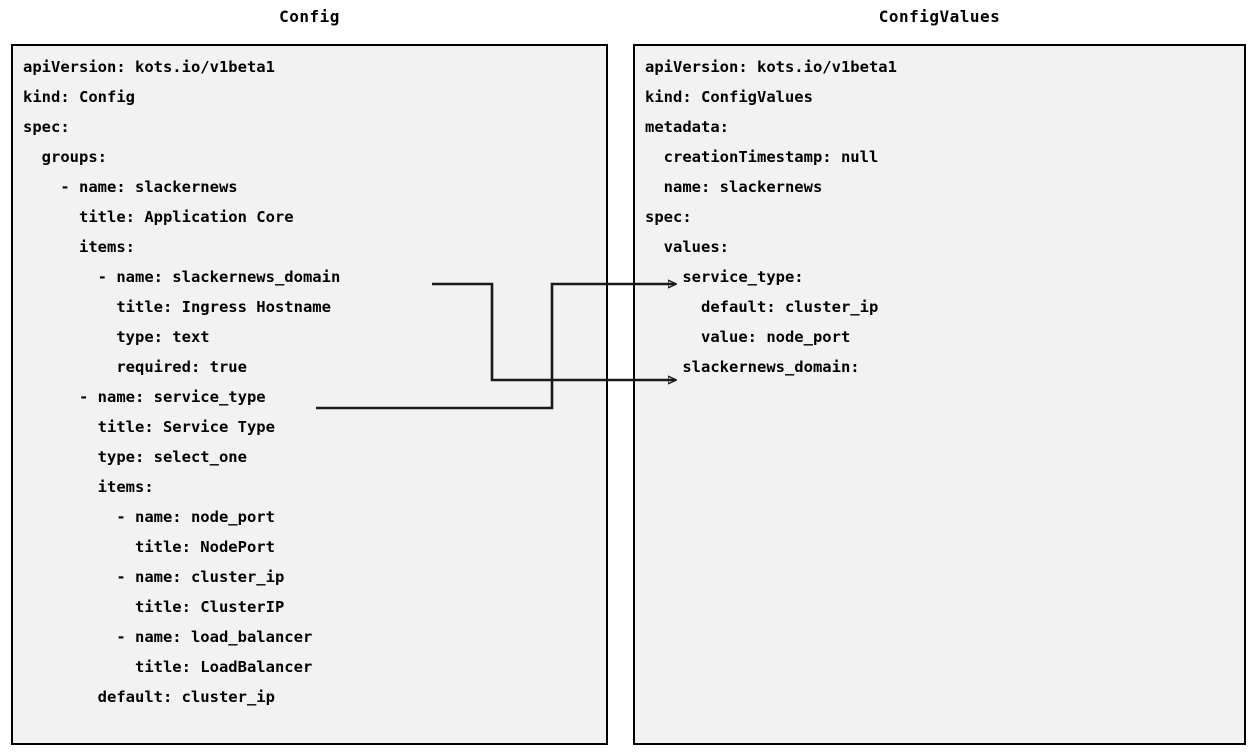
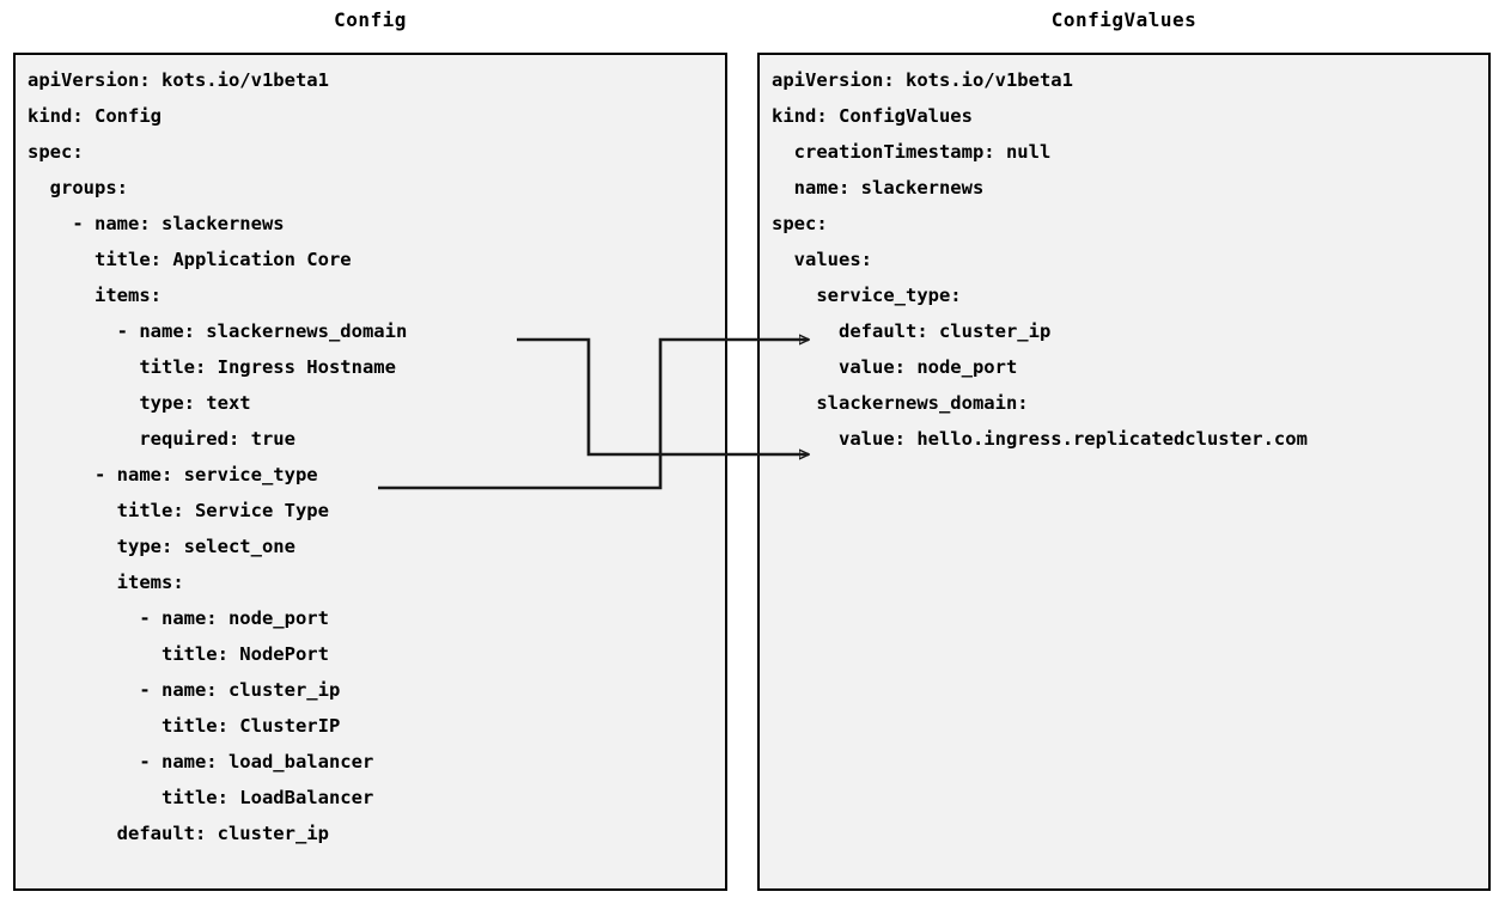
  Config
  ConfigValues
  apiVersion: kots.io/v1beta1
  kind: Config
  spec:
  groups:
  - name: slackernews
  title: Application Core
  items:
  - name: slackernews_domain
  title: Ingress Hostname
  type: text
  required: true
  - name: service_type
  title: Service Type
  type: select_one
  items:
  - name: node_port
  title: NodePort
  - name: cluster_ip
  title: ClusterIP
  - name: load_balancer
  title: LoadBalancer
  default: cluster_ip
  apiVersion: kots.io/v1beta1
  kind: ConfigValues
- metadata:
  creationTimestamp: null
  name: slackernews
  spec:
  values:
  service_type:
  default: cluster_ip
  value: node_port
  slackernews_domain:
+ value: hello.ingress.replicatedcluster.com
